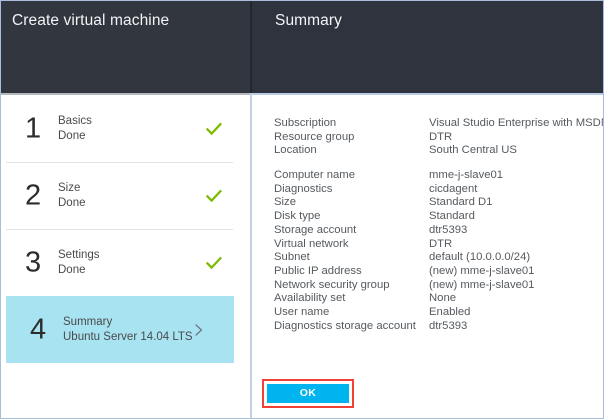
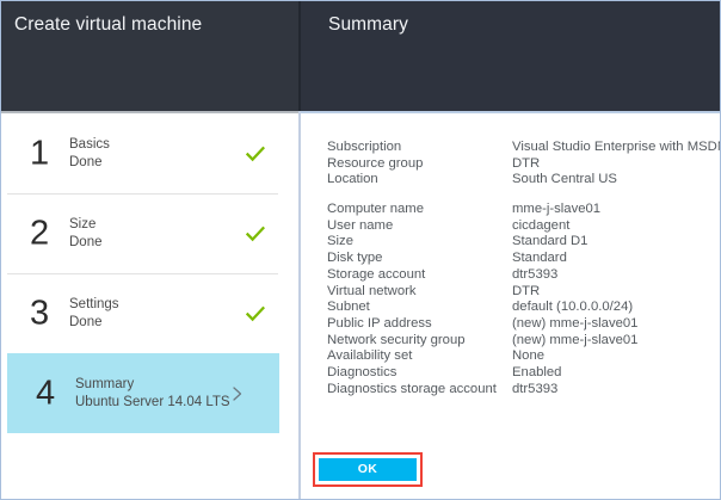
  Create virtual machine
  Summary
  1
  Basics
  Done
  2
  Size
  Done
  3
  Settings
  Done
  4
  Summary
  Ubuntu Server 14.04 LTS
  Subscription
  Visual Studio Enterprise with MSD
  Resource group
  DTR
  Location
  South Central US
  Computer name
  mme-j-slave01
- Diagnostics
+ User name
  cicdagent
  Size
  Standard D1
  Disk type
  Standard
  Storage account
  dtr5393
  Virtual network
  DTR
  Subnet
  default (10.0.0.0/24)
  Public IP address
  (new) mme-j-slave01
  Network security group
  (new) mme-j-slave01
  Availability set
  None
- User name
+ Diagnostics
  Enabled
  Diagnostics storage account
  dtr5393
  OK
